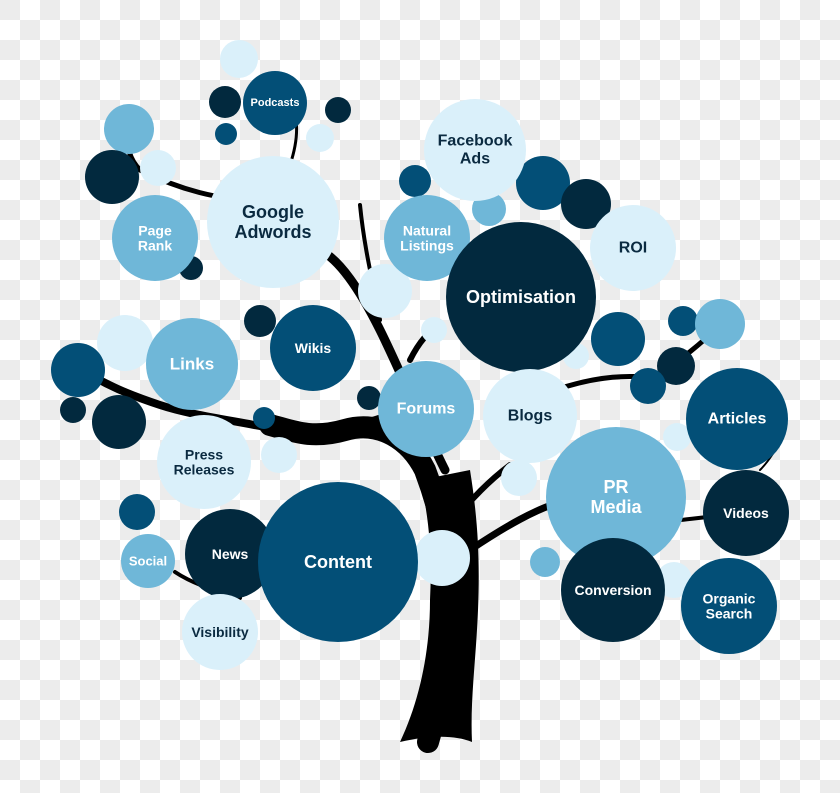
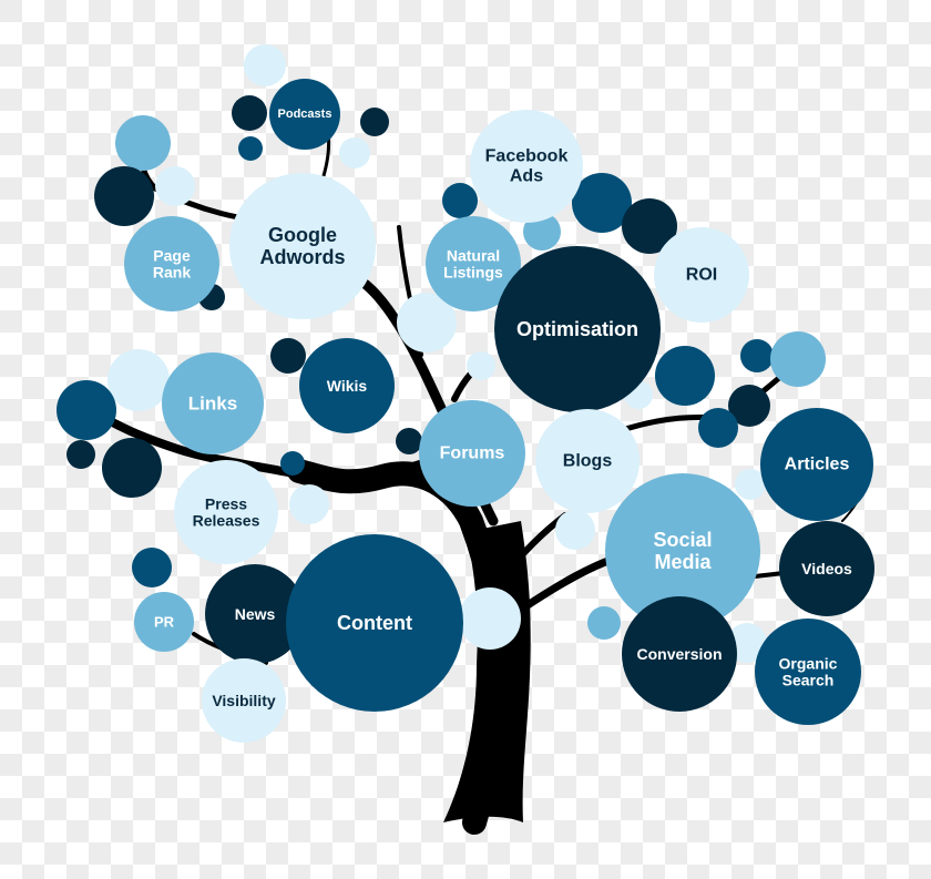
  Podcasts
  Google
  Adwords
  Page
  Rank
  Facebook
  Ads
  Natural
  Listings
  ROI
  Optimisation
  Links
  Wikis
  Forums
  Blogs
  Articles
  Press
  Releases
- PR
+ Social
  Media
  Videos
- Social
+ PR
  News
  Content
  Conversion
  Organic
  Search
  Visibility
